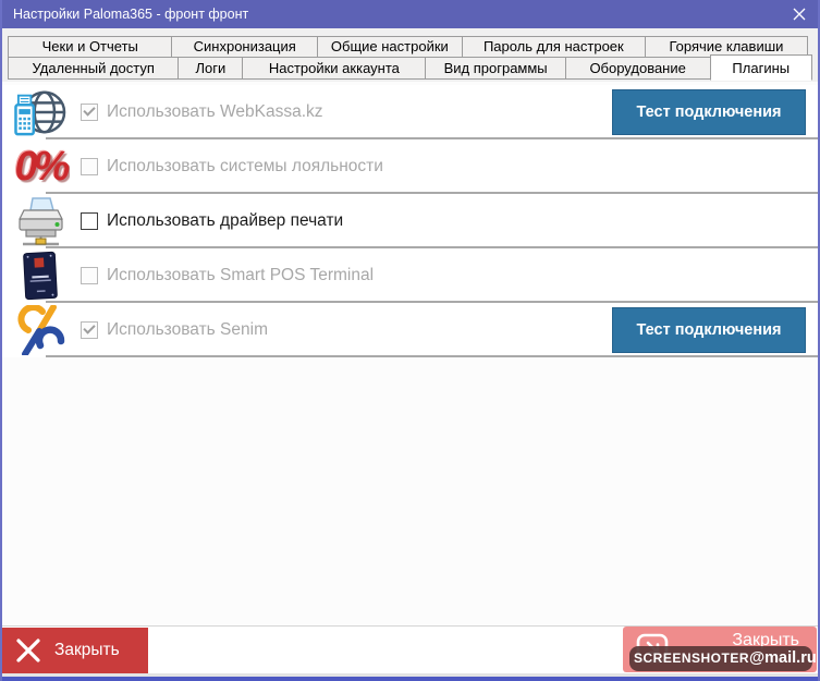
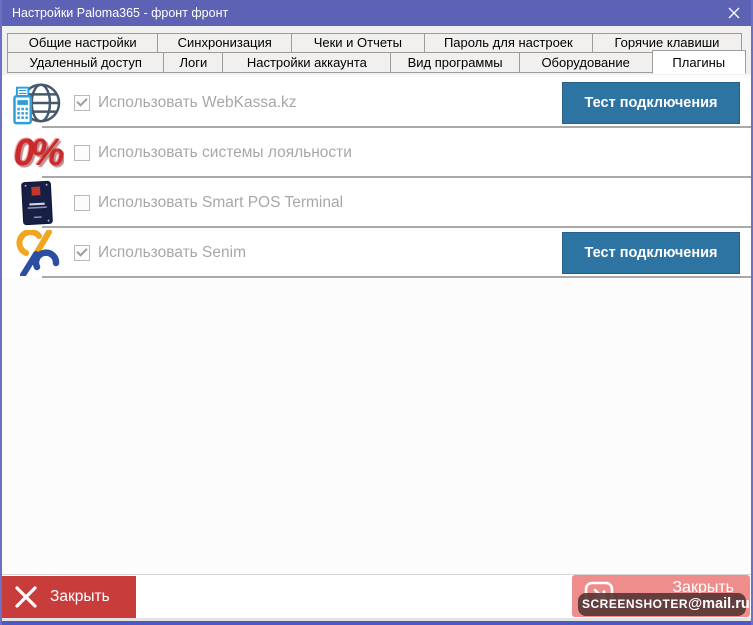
  Настройки Paloma365 - фронт фронт
- Чеки и Отчеты
+ Общие настройки
  Синхронизация
- Общие настройки
+ Чеки и Отчеты
  Пароль для настроек
  Горячие клавиши
  Удаленный доступ
  Логи
  Настройки аккаунта
  Вид программы
  Оборудование
  Плагины
  Использовать WebKassa.kz
  Тест подключения
  0%
  Использовать системы лояльности
- Использовать драйвер печати
  Использовать Smart POS Terminal
  Использовать Senim
  Тест подключения
  Закрыть
  Закрыть
  SCREENSHOTER@mail.ru
